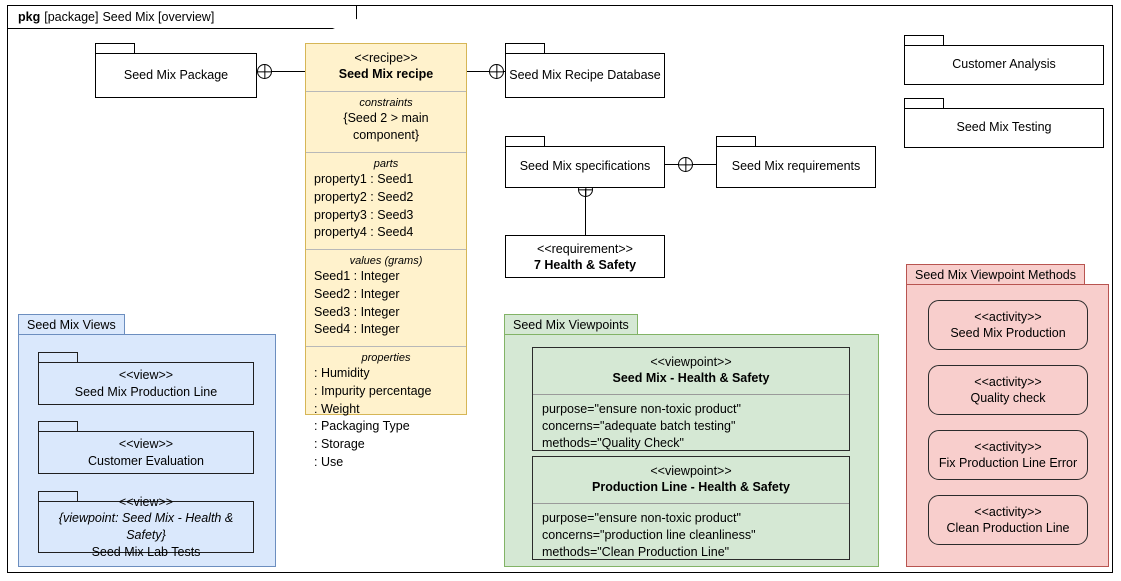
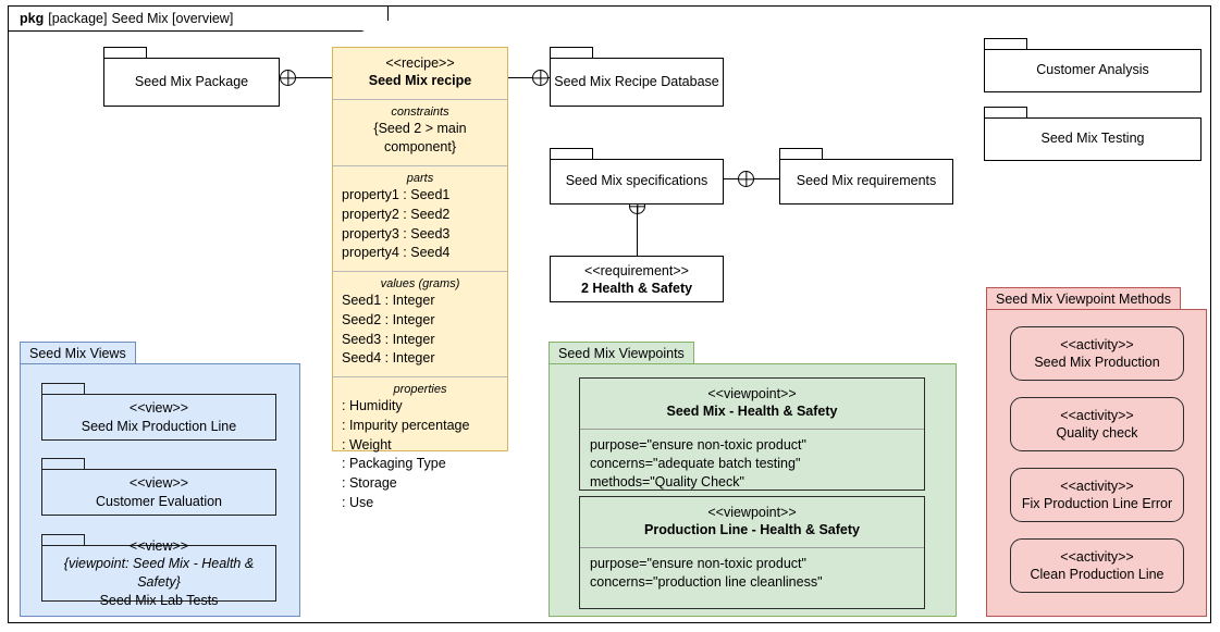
  pkg
  [package]
  Seed Mix [overview]
  Seed Mix Package
  Seed Mix Recipe Database
  Seed Mix specifications
  Seed Mix requirements
  Customer Analysis
  Seed Mix Testing
  <<requirement>>
- 7 Health & Safety
+ 2 Health & Safety
  <<recipe>>
  Seed Mix recipe
  constraints
  {Seed 2 > main component}
  parts
  property1 : Seed1
  property2 : Seed2
  property3 : Seed3
  property4 : Seed4
  values (grams)
  Seed1 : Integer
  Seed2 : Integer
  Seed3 : Integer
  Seed4 : Integer
  properties
  : Humidity
  : Impurity percentage
  : Weight
  : Packaging Type
  : Storage
  : Use
  Seed Mix Views
  <<view>>
  Seed Mix Production Line
  <<view>>
  Customer Evaluation
  <<view>>
  {viewpoint: Seed Mix - Health & Safety}
  Seed Mix Lab Tests
  Seed Mix Viewpoints
  <<viewpoint>>
  Seed Mix - Health & Safety
  purpose="ensure non-toxic product"
  concerns="adequate batch testing"
  methods="Quality Check"
  <<viewpoint>>
  Production Line - Health & Safety
  purpose="ensure non-toxic product"
  concerns="production line cleanliness"
- methods="Clean Production Line"
  Seed Mix Viewpoint Methods
  <<activity>>
  Seed Mix Production
  <<activity>>
  Quality check
  <<activity>>
  Fix Production Line Error
  <<activity>>
  Clean Production Line
